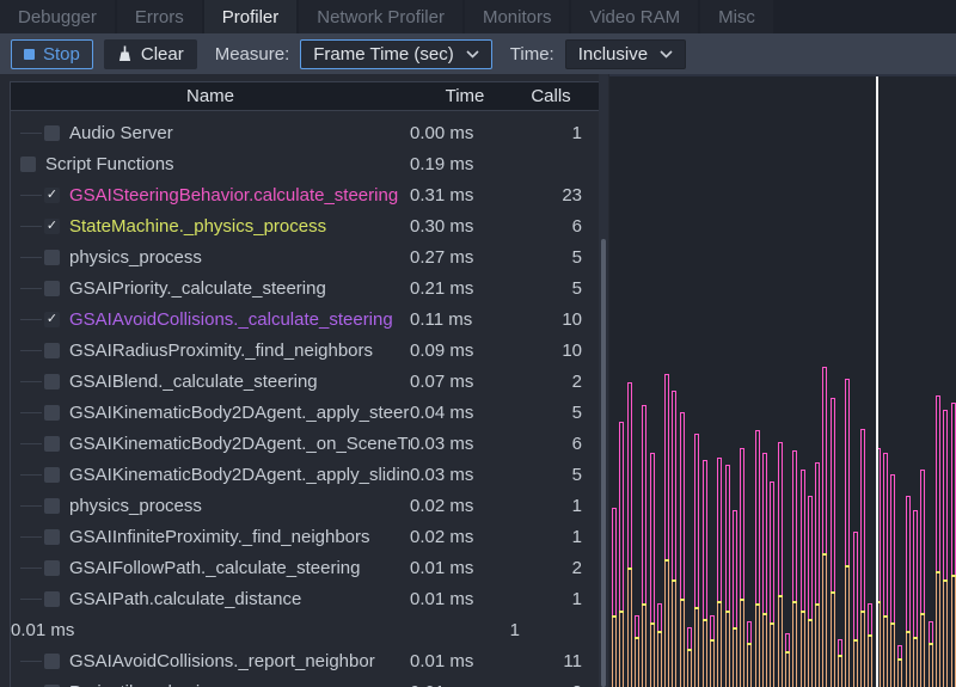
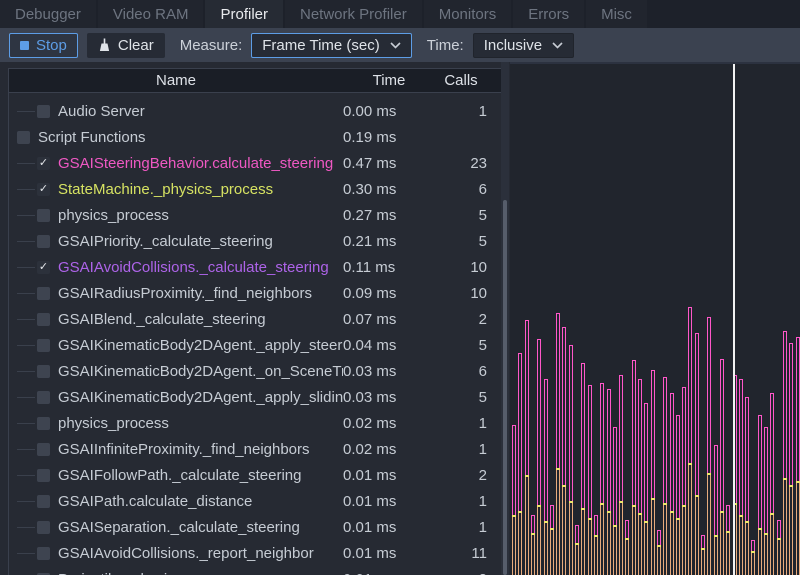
  Debugger
- Errors
+ Video RAM
  Profiler
  Network Profiler
  Monitors
- Video RAM
+ Errors
  Misc
  Stop
  Clear
  Measure:
  Frame Time (sec)
  Time:
  Inclusive
  Name
  Time
  Calls
  Audio Server
  0.00 ms
  1
  Script Functions
  0.19 ms
  ✓
  GSAISteeringBehavior.calculate_steering
- 0.31 ms
+ 0.47 ms
  23
  ✓
  StateMachine._physics_process
  0.30 ms
  6
  physics_process
  0.27 ms
  5
  GSAIPriority._calculate_steering
  0.21 ms
  5
  ✓
  GSAIAvoidCollisions._calculate_steering
  0.11 ms
  10
  GSAIRadiusProximity._find_neighbors
  0.09 ms
  10
  GSAIBlend._calculate_steering
  0.07 ms
  2
  GSAIKinematicBody2DAgent._apply_steer
  0.04 ms
  5
  GSAIKinematicBody2DAgent._on_SceneT
  0.03 ms
  6
  GSAIKinematicBody2DAgent._apply_slidin
  0.03 ms
  5
  physics_process
  0.02 ms
  1
  GSAIInfiniteProximity._find_neighbors
  0.02 ms
  1
  GSAIFollowPath._calculate_steering
  0.01 ms
  2
  GSAIPath.calculate_distance
  0.01 ms
  1
+ GSAISeparation._calculate_steering
  0.01 ms
  1
  GSAIAvoidCollisions._report_neighbor
  0.01 ms
  11
